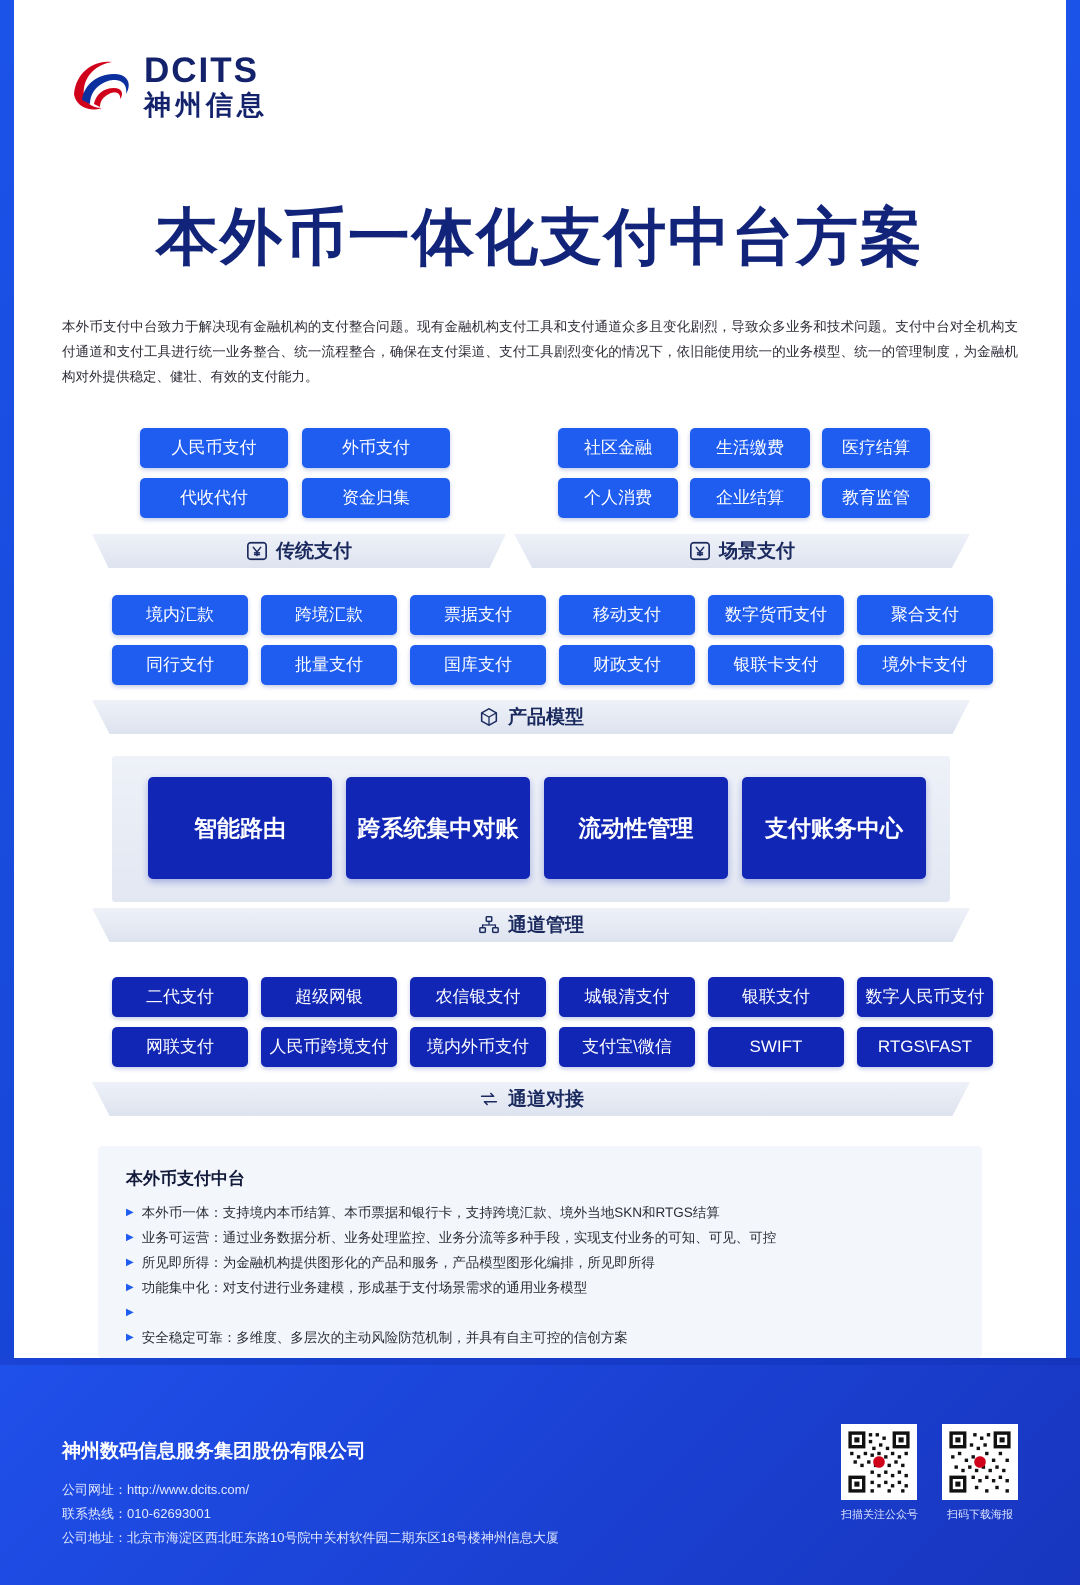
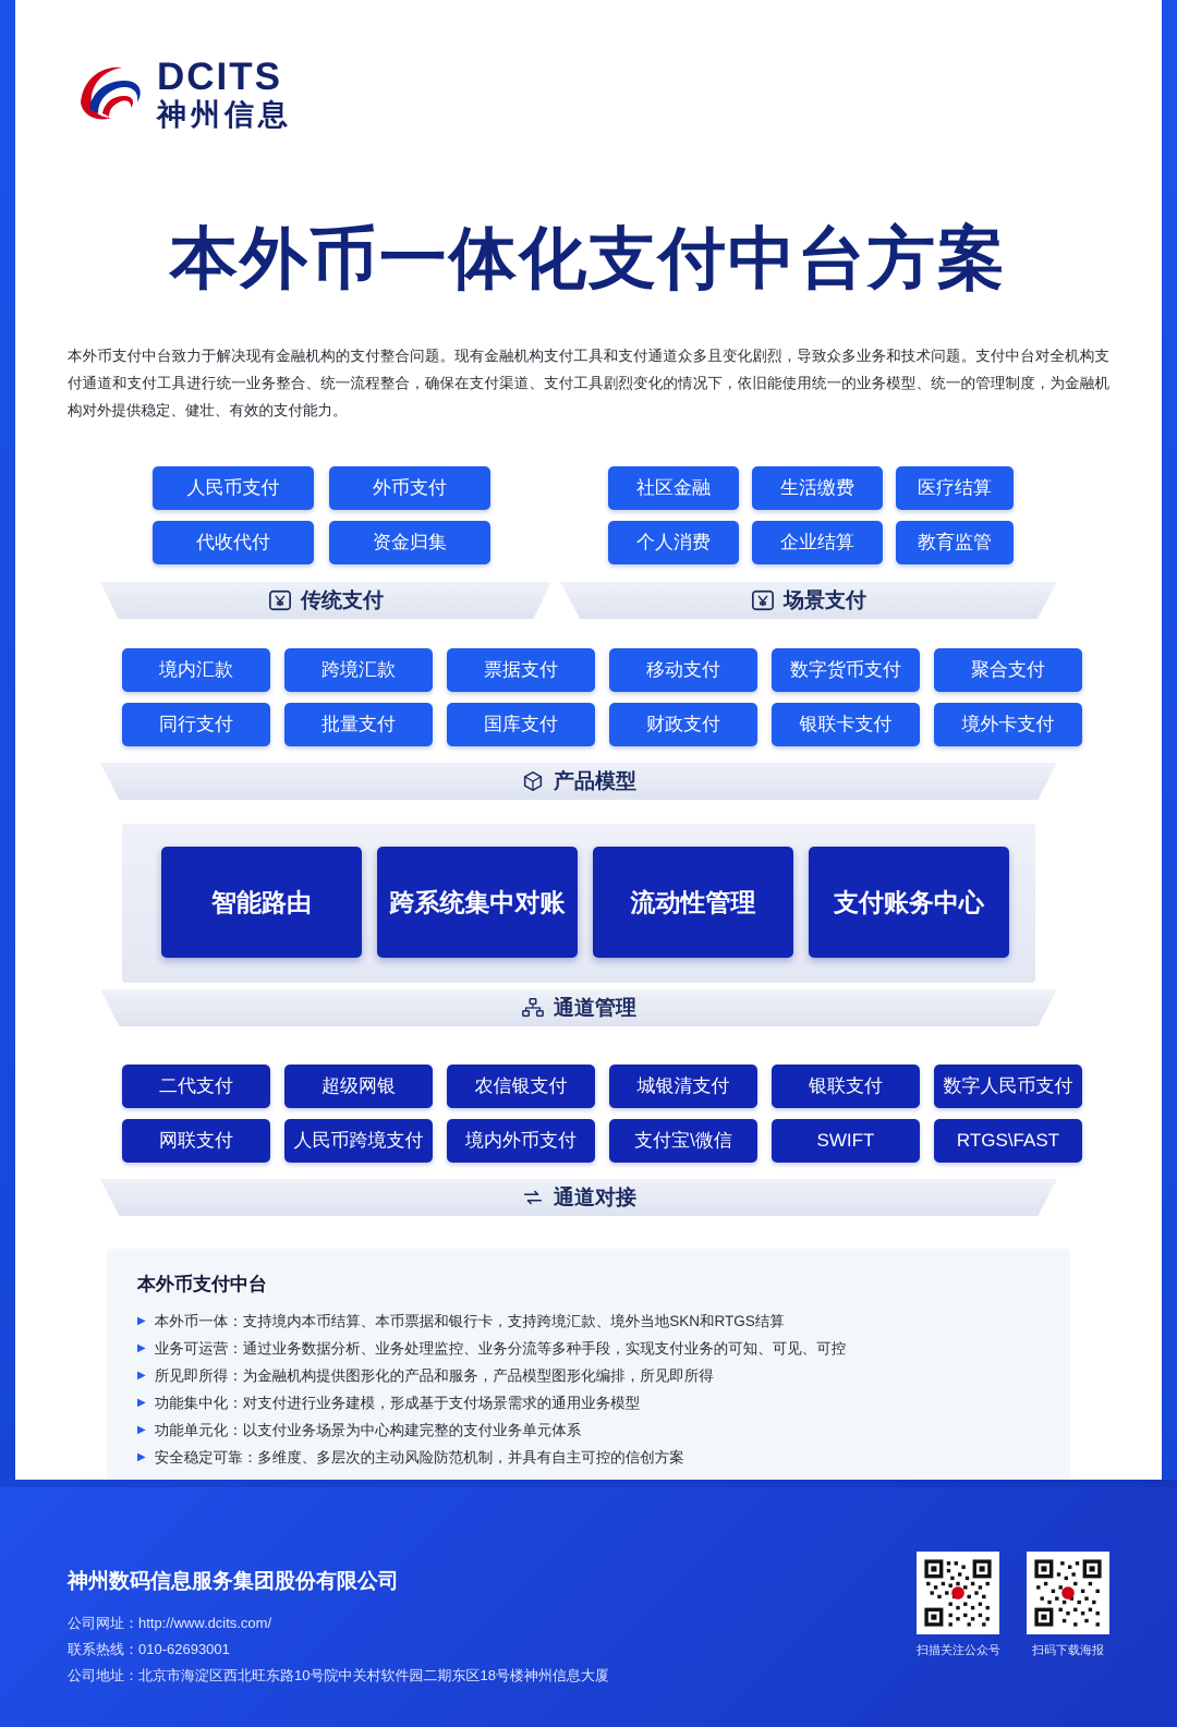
  DCITS
  神州信息
  本外币一体化支付中台方案
  本外币支付中台致力于解决现有金融机构的支付整合问题。现有金融机构支付工具和支付通道众多且变化剧烈，导致众多业务和技术问题。支付中台对全机构支付通道和支付工具进行统一业务整合、统一流程整合，确保在支付渠道、支付工具剧烈变化的情况下，依旧能使用统一的业务模型、统一的管理制度，为金融机构对外提供稳定、健壮、有效的支付能力。
  人民币支付
  外币支付
  代收代付
  资金归集
  传统支付
  社区金融
  生活缴费
  医疗结算
  个人消费
  企业结算
  教育监管
  场景支付
  境内汇款
  跨境汇款
  票据支付
  移动支付
  数字货币支付
  聚合支付
  同行支付
  批量支付
  国库支付
  财政支付
  银联卡支付
  境外卡支付
  产品模型
  智能路由
  跨系统集中对账
  流动性管理
  支付账务中心
  通道管理
  二代支付
  超级网银
  农信银支付
  城银清支付
  银联支付
  数字人民币支付
  网联支付
  人民币跨境支付
  境内外币支付
  支付宝\微信
  SWIFT
  RTGS\FAST
  通道对接
  本外币支付中台
  ▶
  本外币一体：支持境内本币结算、本币票据和银行卡，支持跨境汇款、境外当地SKN和RTGS结算
  ▶
  业务可运营：通过业务数据分析、业务处理监控、业务分流等多种手段，实现支付业务的可知、可见、可控
  ▶
  所见即所得：为金融机构提供图形化的产品和服务，产品模型图形化编排，所见即所得
  ▶
  功能集中化：对支付进行业务建模，形成基于支付场景需求的通用业务模型
  ▶
+ 功能单元化：以支付业务场景为中心构建完整的支付业务单元体系
  ▶
  安全稳定可靠：多维度、多层次的主动风险防范机制，并具有自主可控的信创方案
  神州数码信息服务集团股份有限公司
  公司网址：http://www.dcits.com/
  联系热线：010-62693001
  公司地址：北京市海淀区西北旺东路10号院中关村软件园二期东区18号楼神州信息大厦
  扫描关注公众号
  扫码下载海报
